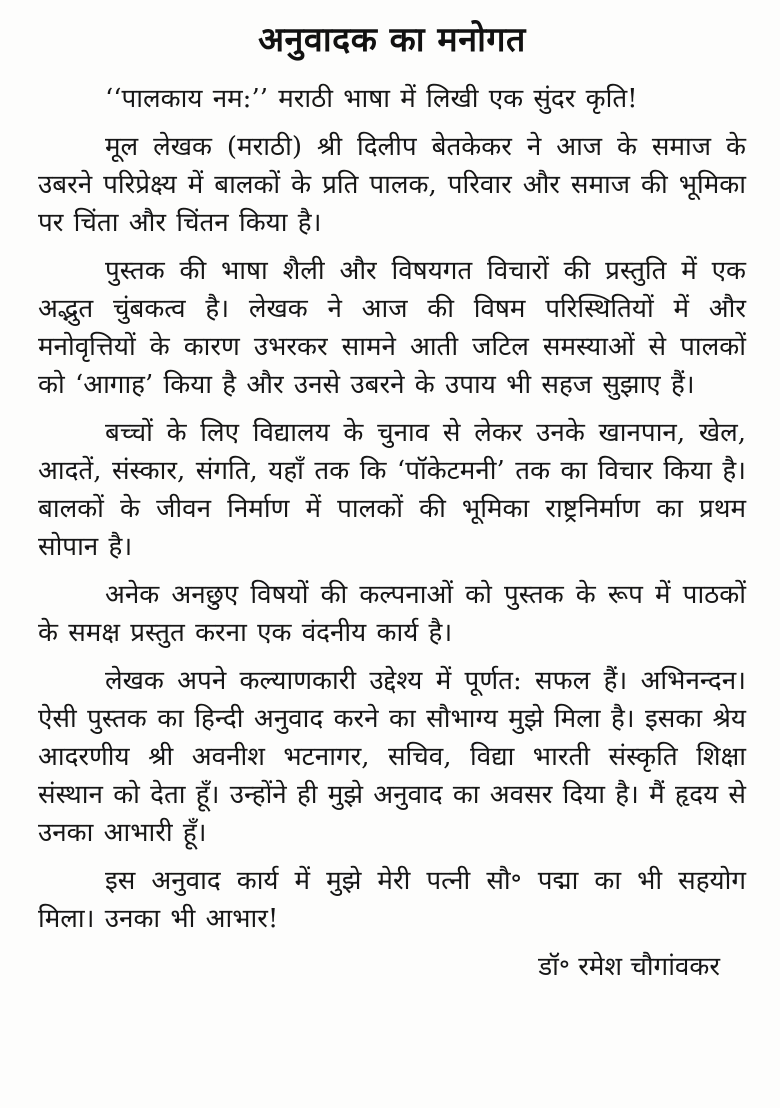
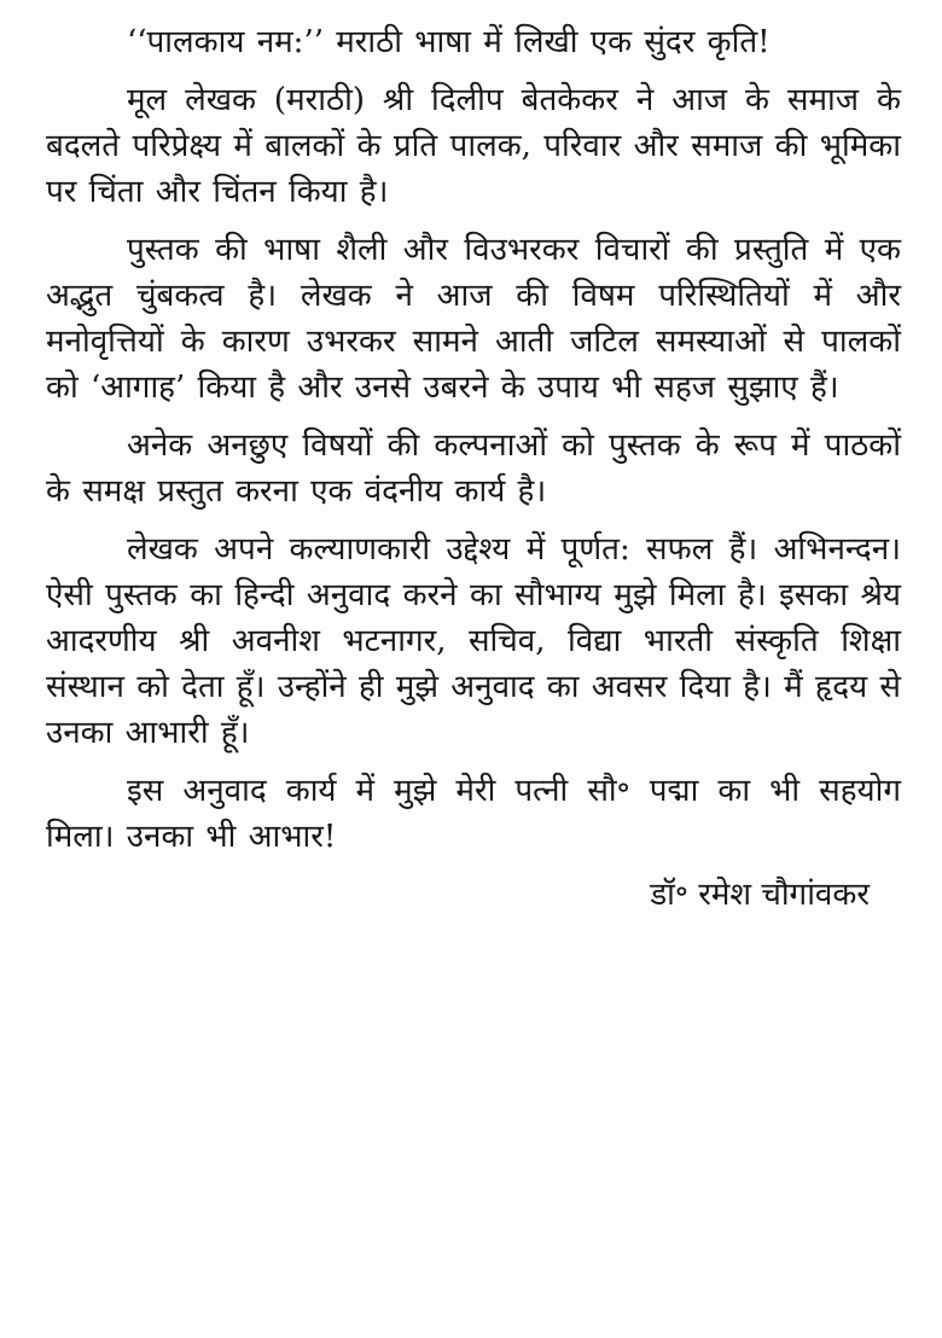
- अनुवादक का मनोगत
  ‘‘पालकाय नम:’’ मराठी भाषा में लिखी एक सुंदर कृति!
- मूल लेखक (मराठी) श्री दिलीप बेतकेकर ने आज के समाज के उबरने परिप्रेक्ष्य में बालकों के प्रति पालक, परिवार और समाज की भूमिका पर चिंता और चिंतन किया है।
+ मूल लेखक (मराठी) श्री दिलीप बेतकेकर ने आज के समाज के बदलते परिप्रेक्ष्य में बालकों के प्रति पालक, परिवार और समाज की भूमिका पर चिंता और चिंतन किया है।
- पुस्तक की भाषा शैली और विषयगत विचारों की प्रस्तुति में एक अद्भुत चुंबकत्व है। लेखक ने आज की विषम परिस्थितियों में और मनोवृत्तियों के कारण उभरकर सामने आती जटिल समस्याओं से पालकों को ‘आगाह’ किया है और उनसे उबरने के उपाय भी सहज सुझाए हैं।
+ पुस्तक की भाषा शैली और विउभरकर विचारों की प्रस्तुति में एक अद्भुत चुंबकत्व है। लेखक ने आज की विषम परिस्थितियों में और मनोवृत्तियों के कारण उभरकर सामने आती जटिल समस्याओं से पालकों को ‘आगाह’ किया है और उनसे उबरने के उपाय भी सहज सुझाए हैं।
- बच्चों के लिए विद्यालय के चुनाव से लेकर उनके खानपान, खेल, आदतें, संस्कार, संगति, यहाँ तक कि ‘पॉकेटमनी’ तक का विचार किया है। बालकों के जीवन निर्माण में पालकों की भूमिका राष्ट्रनिर्माण का प्रथम सोपान है।
  अनेक अनछुए विषयों की कल्पनाओं को पुस्तक के रूप में पाठकों के समक्ष प्रस्तुत करना एक वंदनीय कार्य है।
  लेखक अपने कल्याणकारी उद्देश्य में पूर्णत: सफल हैं। अभिनन्दन। ऐसी पुस्तक का हिन्दी अनुवाद करने का सौभाग्य मुझे मिला है। इसका श्रेय आदरणीय श्री अवनीश भटनागर, सचिव, विद्या भारती संस्कृति शिक्षा संस्थान को देता हूँ। उन्होंने ही मुझे अनुवाद का अवसर दिया है। मैं हृदय से उनका आभारी हूँ।
  इस अनुवाद कार्य में मुझे मेरी पत्नी सौ॰ पद्मा का भी सहयोग मिला। उनका भी आभार!
  डॉ॰ रमेश चौगांवकर
